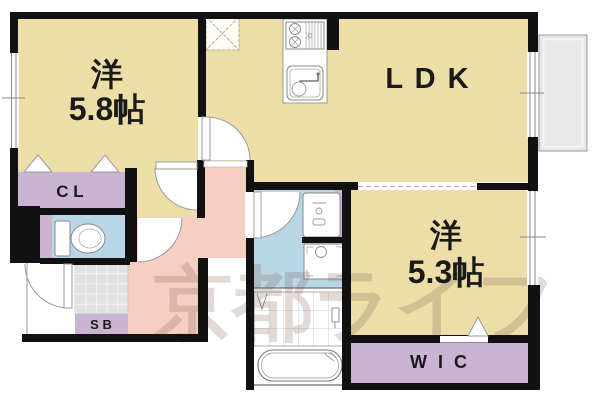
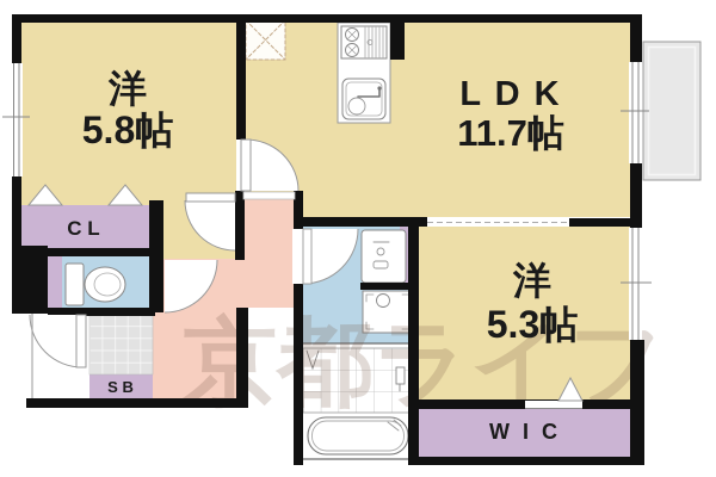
  京都ライフ
  洋
  5.8帖
  L D K
+ 11.7帖
  洋
  5.3帖
  C L
  S B
  W I C
